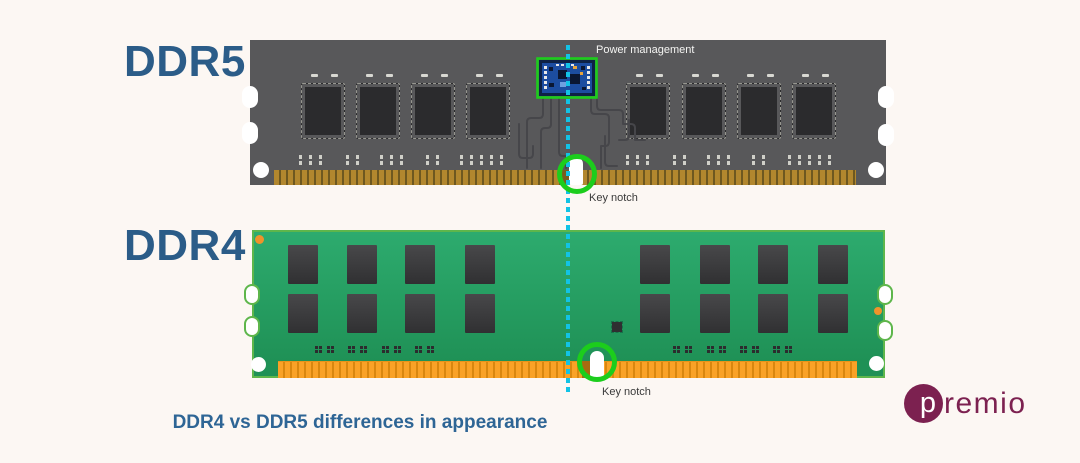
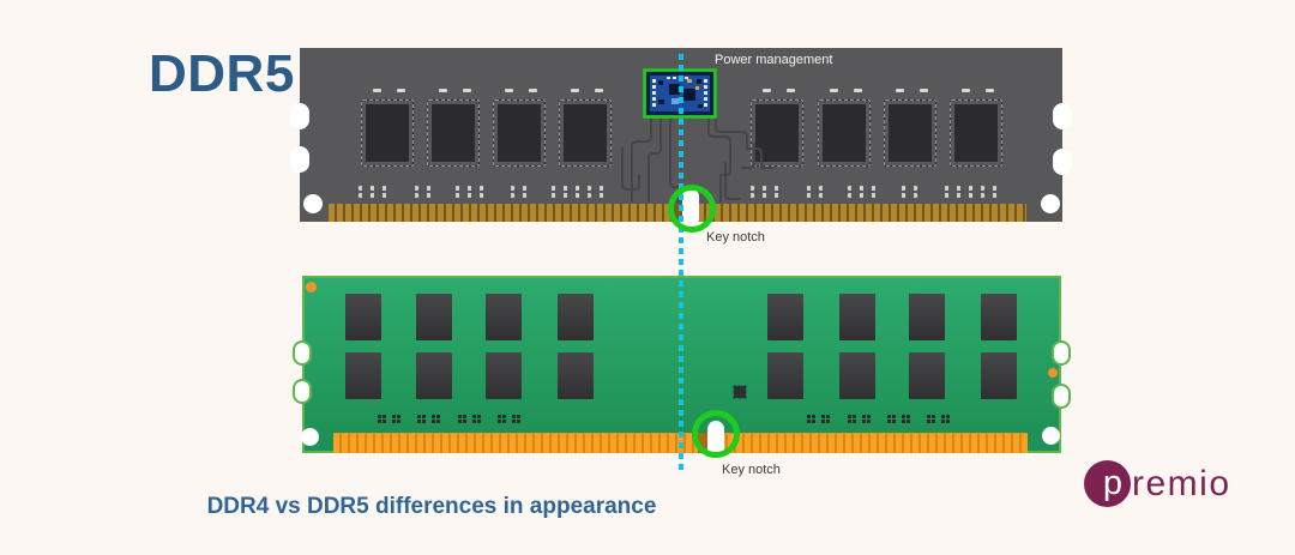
  DDR5
- DDR4
  Power management
  Key notch
  Key notch
  DDR4 vs DDR5 differences in appearance
  p
  remio
